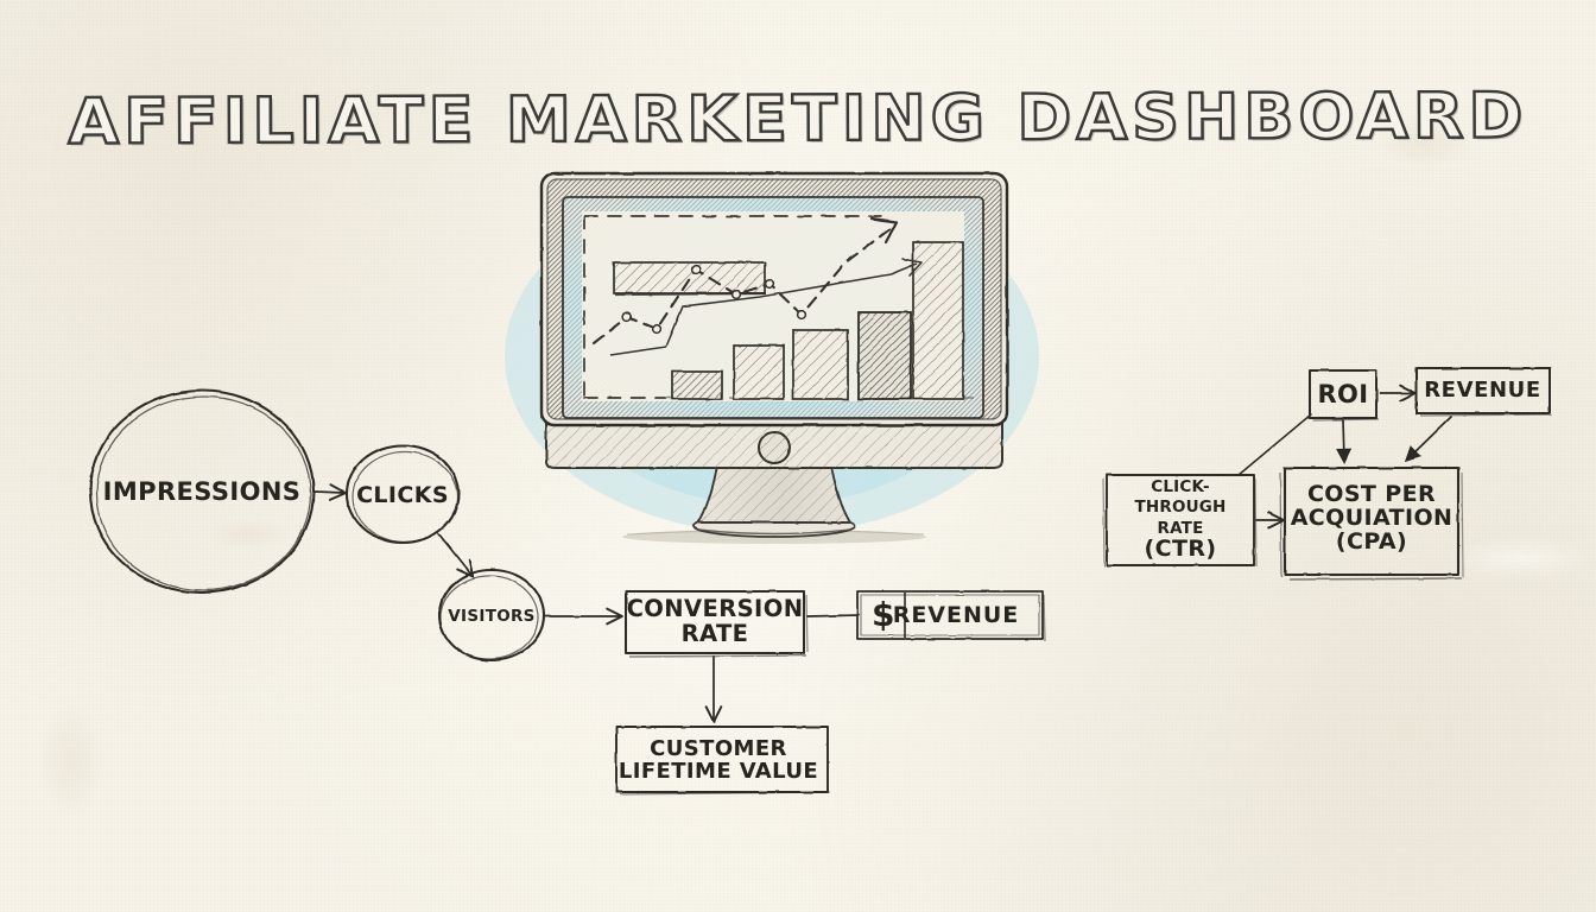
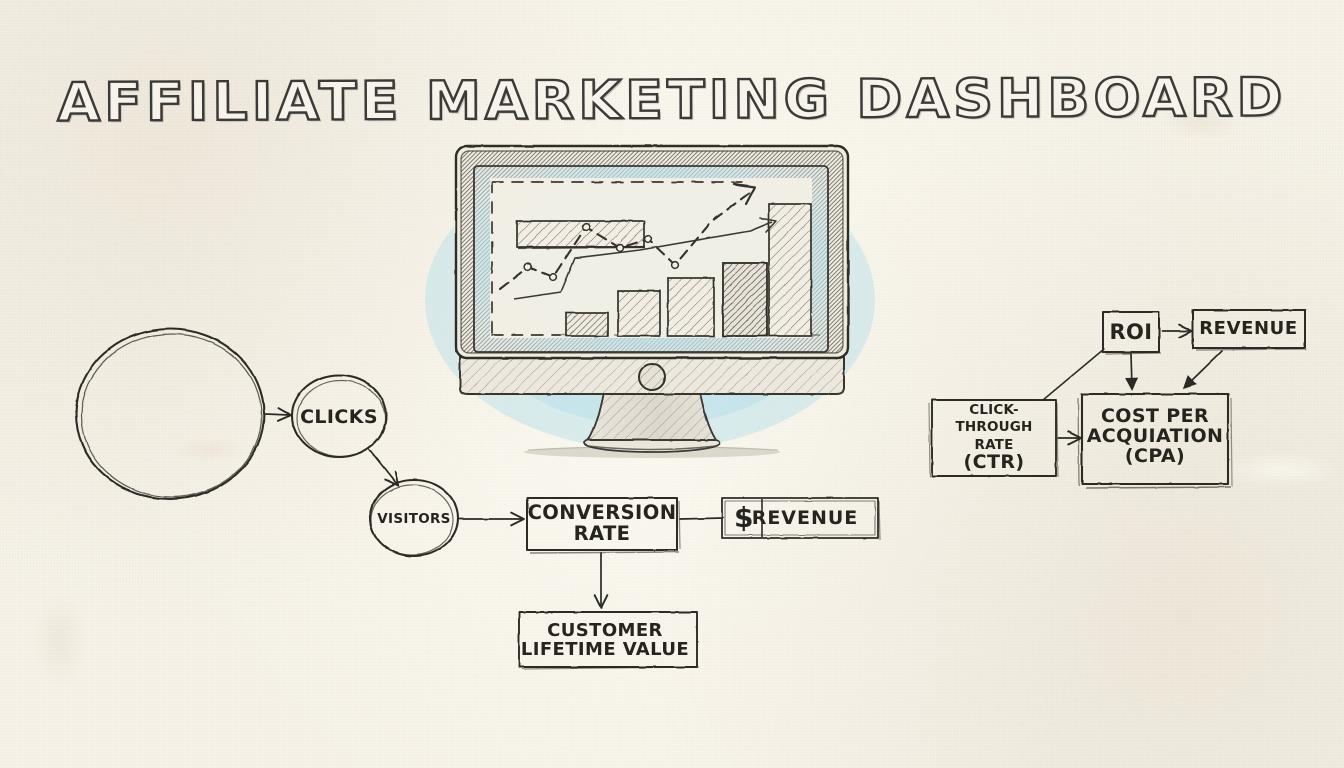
  AFFILIATE MARKETING DASHBOARD
- IMPRESSIONS
  CLICKS
  VISITORS
  CONVERSION
  RATE
  $
  REVENUE
  CUSTOMER
  LIFETIME VALUE
  ROI
  REVENUE
  CLICK-THROUGH
  RATE
  (CTR)
  COST PER
  ACQUIATION
  (CPA)
